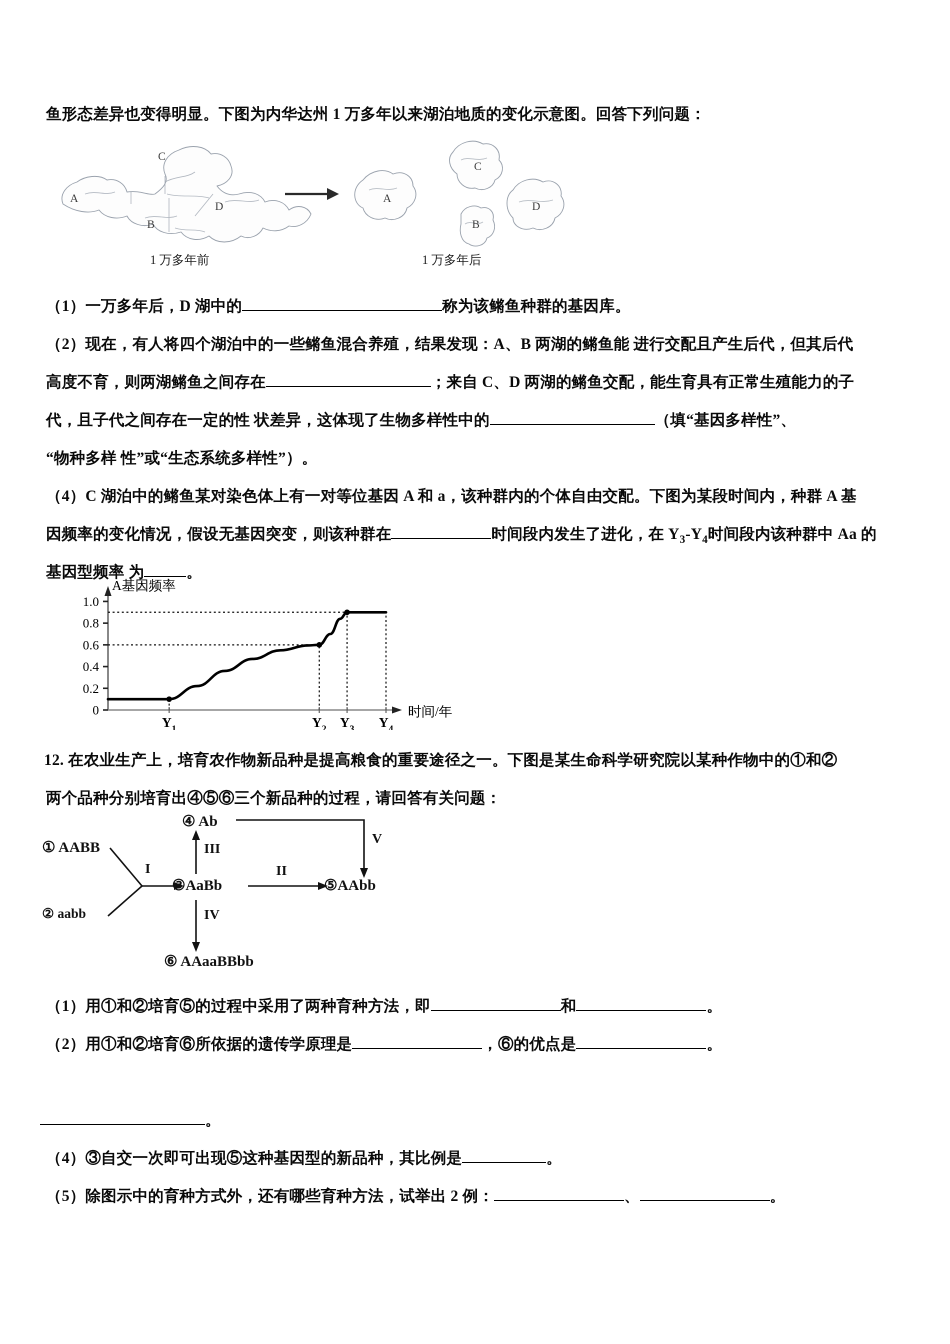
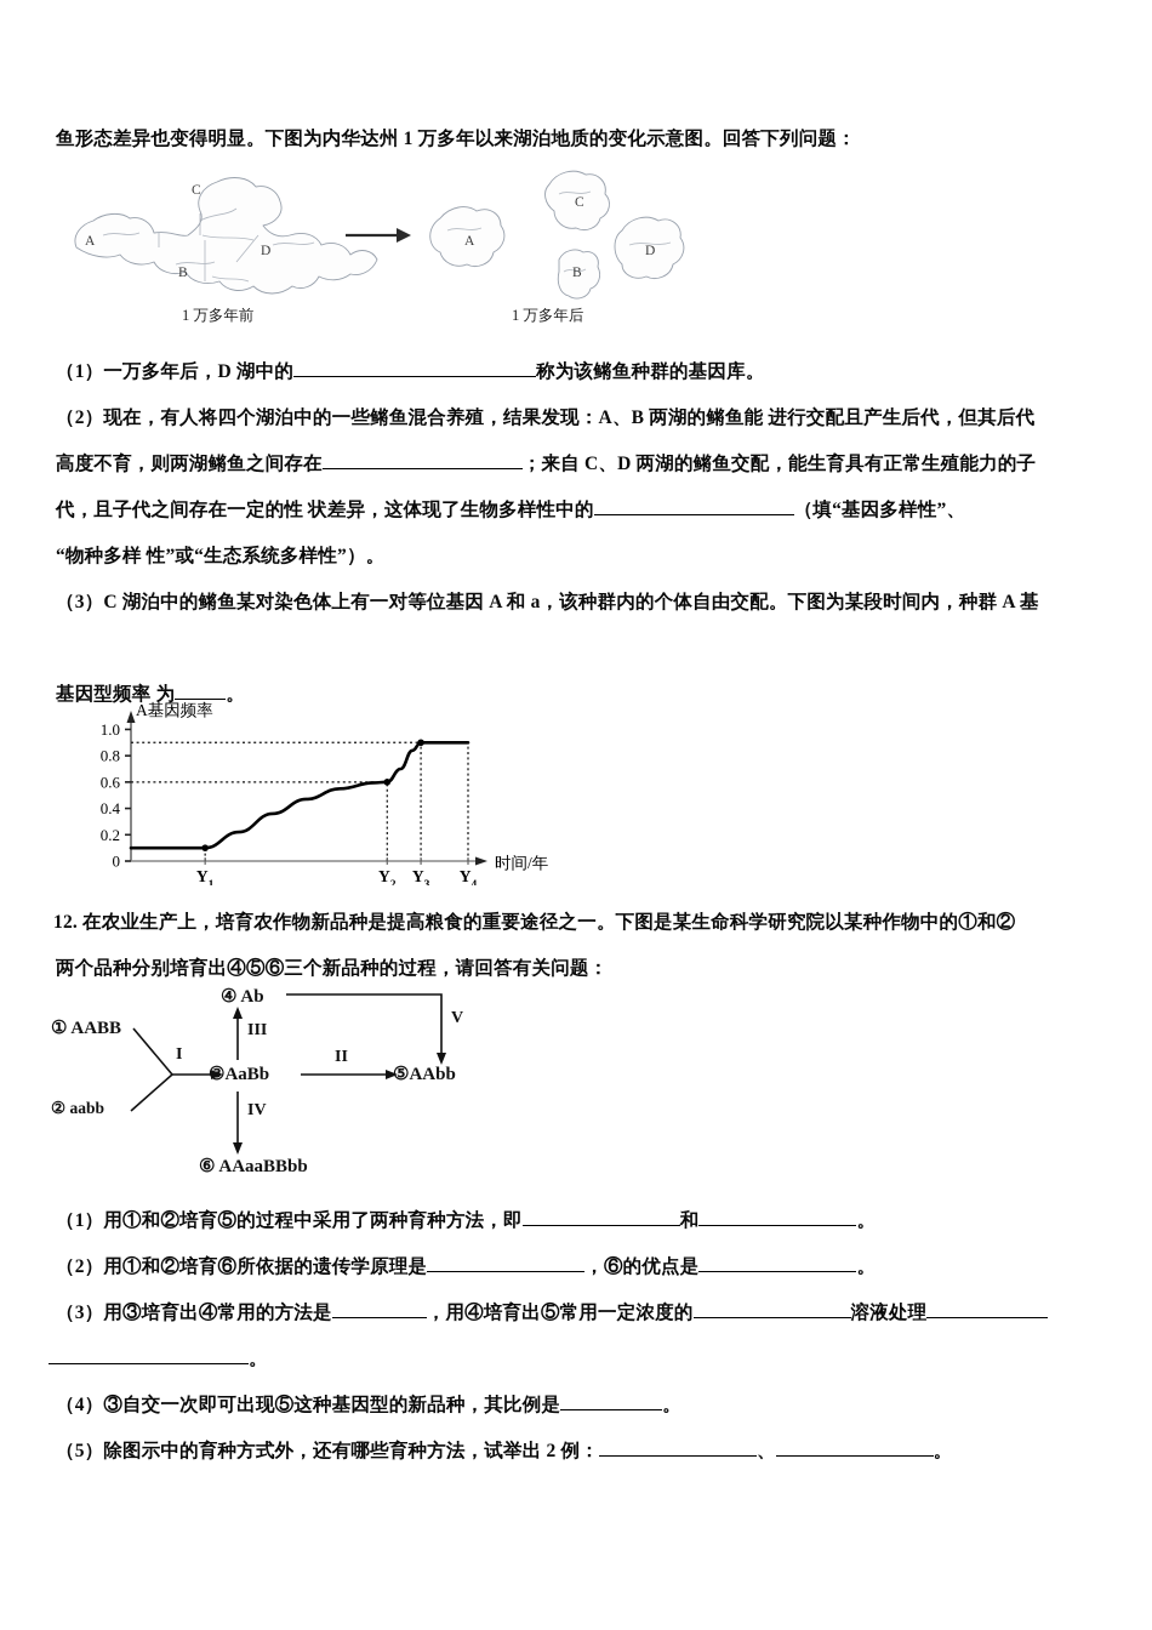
  鱼形态差异也变得明显。下图为内华达州 1 万多年以来湖泊地质的变化示意图。回答下列问题：
  A
  B
  C
  D
  A
  B
  C
  D
  1 万多年前
  1 万多年后
  （1）一万多年后，D 湖中的 称为该鳉鱼种群的基因库。
  （2）现在，有人将四个湖泊中的一些鳉鱼混合养殖，结果发现：A、B 两湖的鳉鱼能 进行交配且产生后代，但其后代
  高度不育，则两湖鳉鱼之间存在 ；来自 C、D 两湖的鳉鱼交配，能生育具有正常生殖能力的子
  代，且子代之间存在一定的性 状差异，这体现了生物多样性中的 （填“基因多样性”、
  “物种多样 性”或“生态系统多样性”）。
- （4）C 湖泊中的鳉鱼某对染色体上有一对等位基因 A 和 a，该种群内的个体自由交配。下图为某段时间内，种群 A 基
+ （3）C 湖泊中的鳉鱼某对染色体上有一对等位基因 A 和 a，该种群内的个体自由交配。下图为某段时间内，种群 A 基
- 因频率的变化情况，假设无基因突变，则该种群在 时间段内发生了进化，在 Y3-Y4时间段内该种群中 Aa 的
  基因型频率 为 。
  1.0
  0.8
  0.6
  0.4
  0.2
  0
  A基因频率
  时间/年
  12. 在农业生产上，培育农作物新品种是提高粮食的重要途径之一。下图是某生命科学研究院以某种作物中的①和②
  两个品种分别培育出④⑤⑥三个新品种的过程，请回答有关问题：
  ① AABB
  ② aabb
  ③AaBb
  ④ Ab
  ⑤AAbb
  ⑥ AAaaBBbb
  I
  II
  III
  IV
  V
  （1）用①和②培育⑤的过程中采用了两种育种方法，即 和 。
  （2）用①和②培育⑥所依据的遗传学原理是 ，⑥的优点是 。
+ （3）用③培育出④常用的方法是 ，用④培育出⑤常用一定浓度的 溶液处理
  。
  （4）③自交一次即可出现⑤这种基因型的新品种，其比例是 。
  （5）除图示中的育种方式外，还有哪些育种方法，试举出 2 例： 、 。
